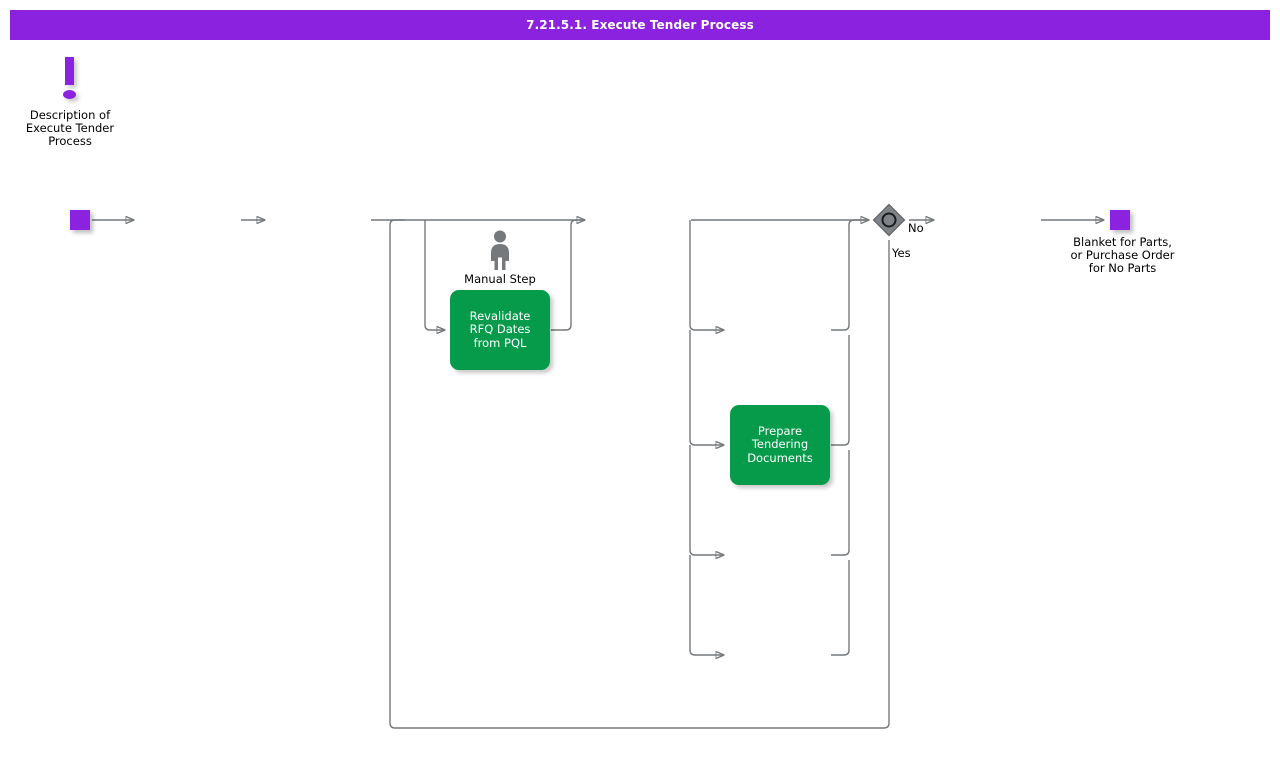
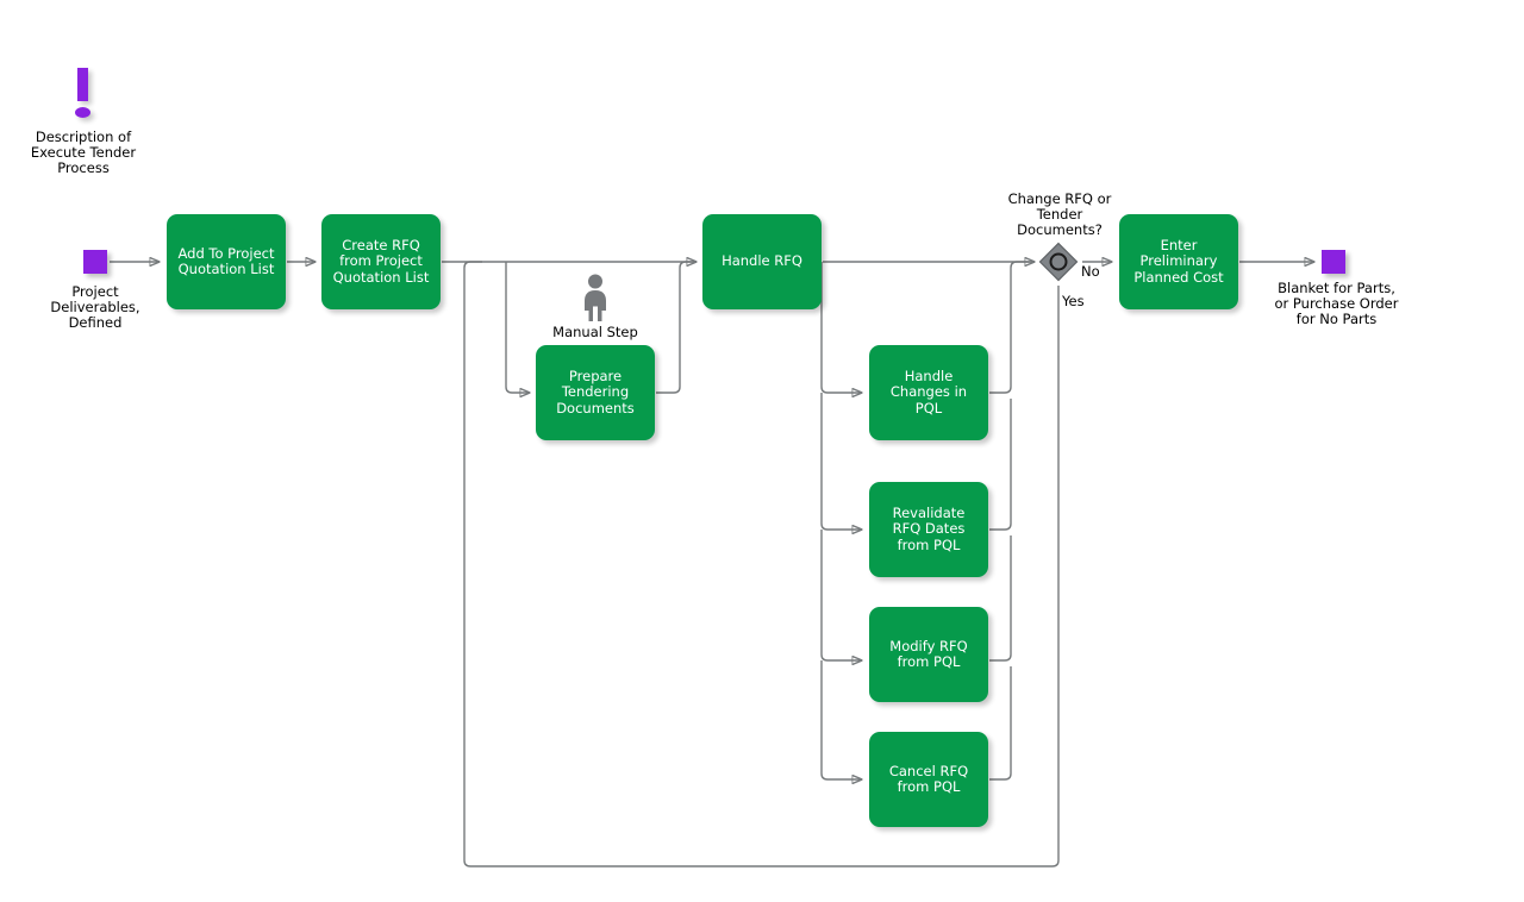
- 7.21.5.1. Execute Tender Process
  Description of
  Execute Tender
  Process
+ Project
+ Deliverables,
+ Defined
+ Add To Project Quotation List
+ Create RFQ from Project Quotation List
  Manual Step
- Revalidate RFQ Dates from PQL
+ Prepare Tendering Documents
+ Handle RFQ
+ Handle Changes in PQL
- Prepare Tendering Documents
+ Revalidate RFQ Dates from PQL
+ Modify RFQ from PQL
+ Cancel RFQ from PQL
+ Enter Preliminary Planned Cost
+ Change RFQ or
+ Tender
+ Documents?
  No
  Yes
  Blanket for Parts,
  or Purchase Order
  for No Parts
